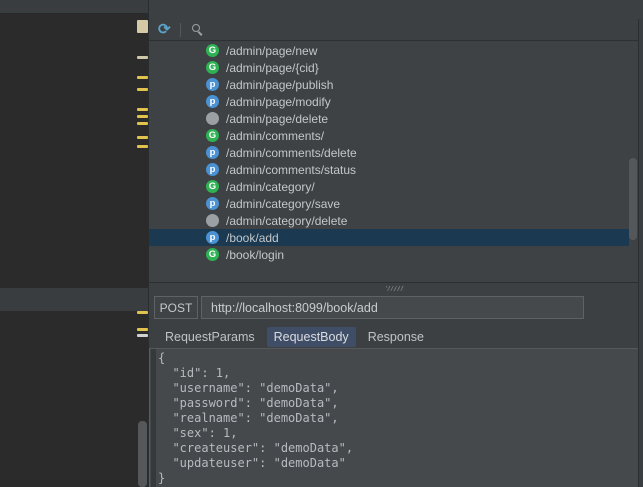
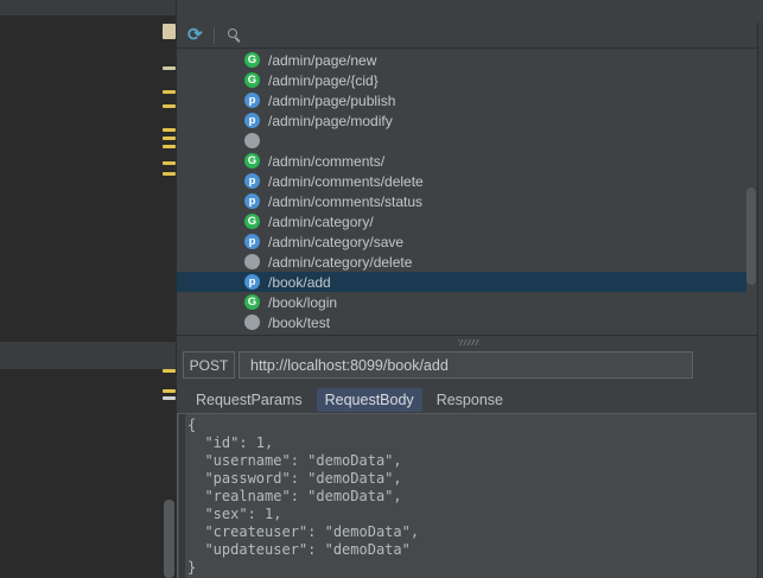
  ⟳
  G
  /admin/page/new
  G
  /admin/page/{cid}
  p
  /admin/page/publish
  p
  /admin/page/modify
- /admin/page/delete
  G
  /admin/comments/
  p
  /admin/comments/delete
  p
  /admin/comments/status
  G
  /admin/category/
  p
  /admin/category/save
  /admin/category/delete
  p
  /book/add
  G
  /book/login
+ /book/test
  POST
  http://localhost:8099/book/add
  RequestParams
  RequestBody
  Response
  {
  "id": 1,
  "username": "demoData",
  "password": "demoData",
  "realname": "demoData",
  "sex": 1,
  "createuser": "demoData",
  "updateuser": "demoData"
  }
